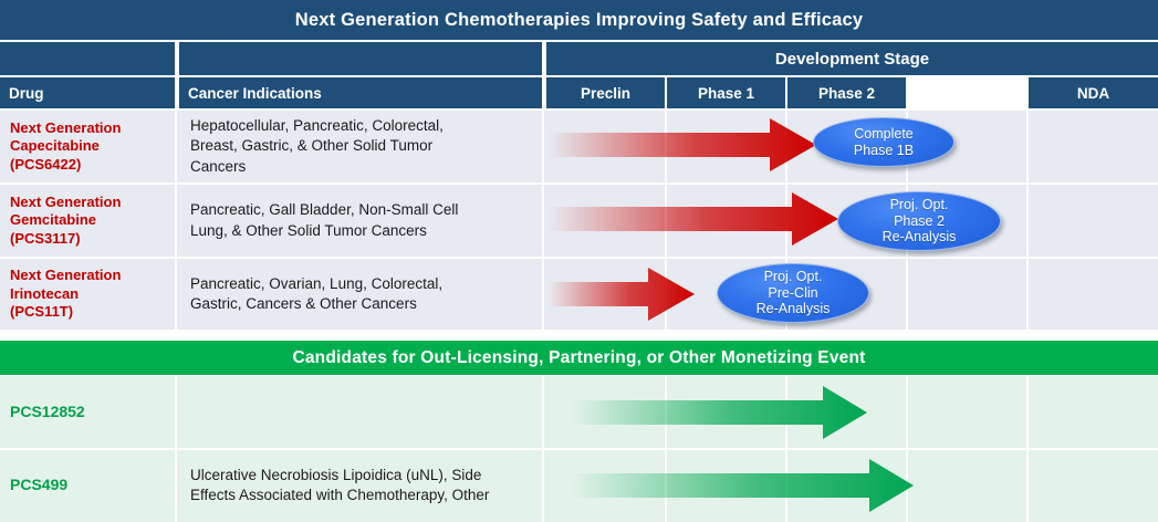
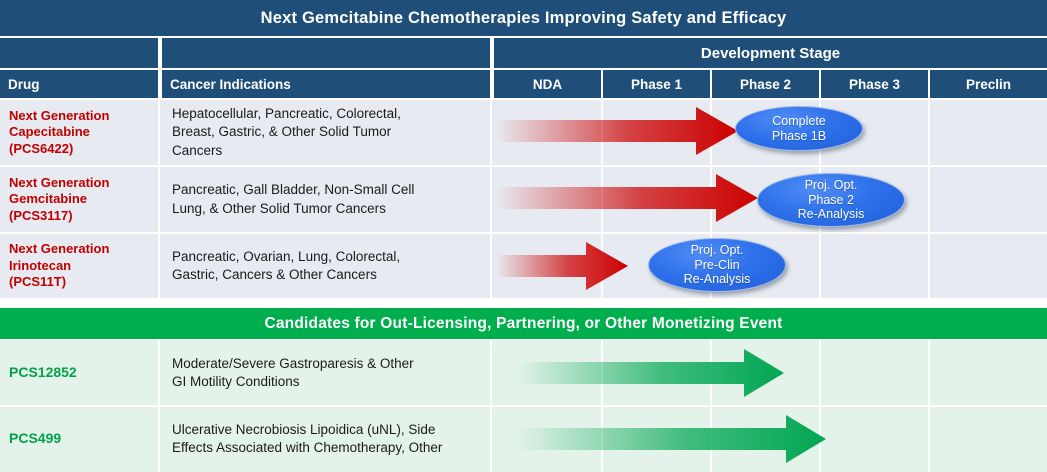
- Next Generation Chemotherapies Improving Safety and Efficacy
+ Next Gemcitabine Chemotherapies Improving Safety and Efficacy
  Development Stage
  Drug
  Cancer Indications
- Preclin
+ NDA
  Phase 1
  Phase 2
+ Phase 3
- NDA
+ Preclin
  Next Generation
  Capecitabine
  (PCS6422)
  Hepatocellular, Pancreatic, Colorectal,
  Breast, Gastric, & Other Solid Tumor
  Cancers
  Complete
  Phase 1B
  Next Generation
  Gemcitabine
  (PCS3117)
  Pancreatic, Gall Bladder, Non-Small Cell
  Lung, & Other Solid Tumor Cancers
  Proj. Opt.
  Phase 2
  Re-Analysis
  Next Generation
  Irinotecan
  (PCS11T)
  Pancreatic, Ovarian, Lung, Colorectal,
  Gastric, Cancers & Other Cancers
  Proj. Opt.
  Pre-Clin
  Re-Analysis
  Candidates for Out-Licensing, Partnering, or Other Monetizing Event
  PCS12852
+ Moderate/Severe Gastroparesis & Other
+ GI Motility Conditions
  PCS499
  Ulcerative Necrobiosis Lipoidica (uNL), Side
  Effects Associated with Chemotherapy, Other
